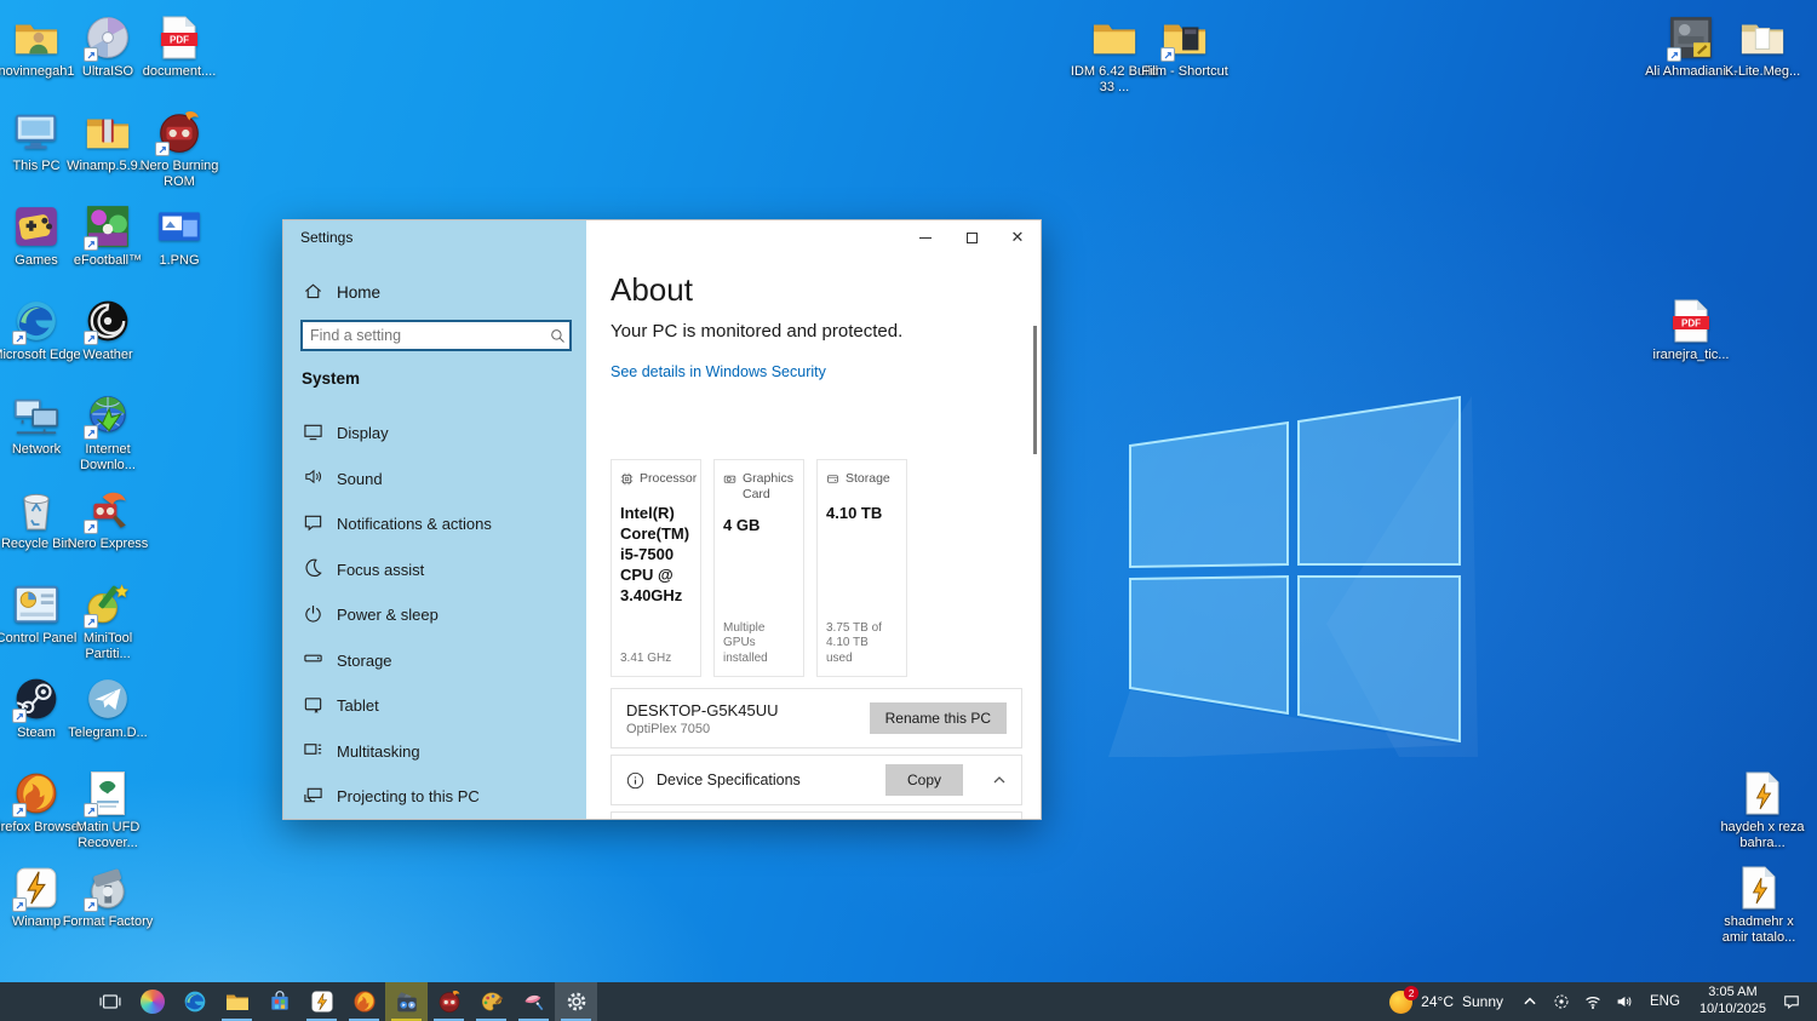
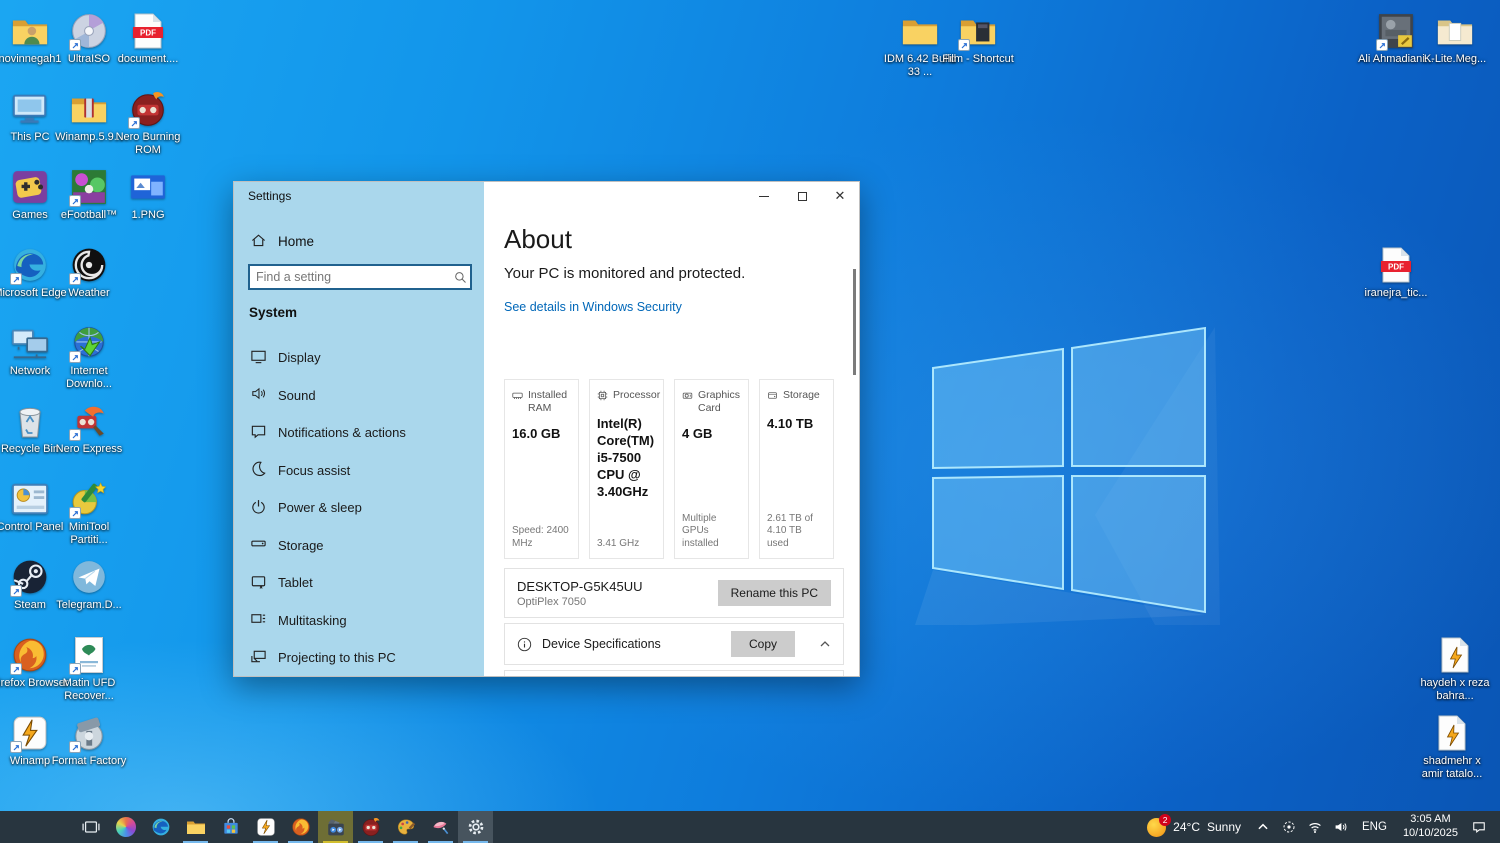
  novinnegah1
  UltraISO
  PDF
  document....
  This PC
  Winamp.5.9...
  Nero Burning ROM
  Games
  eFootball™
  1.PNG
  icrosoft Edge
  Weather
  Network
  Internet Downlo...
  Recycle Bin
  Nero Express
  Control Panel
  MiniTool Partiti...
  Steam
  Telegram.D...
  refox Browser
  Matin UFD Recover...
  Winamp
  Format Factory
  IDM 6.42 Build 33 ...
  Film - Shortcut
  Ali Ahmadiani...
  K-Lite.Meg...
  PDF
  iranejra_tic...
  haydeh x reza bahra...
  shadmehr x amir tatalo...
  Settings
  Home
  Find a setting
  System
  Display
  Sound
  Notifications & actions
  Focus assist
  Power & sleep
  Storage
  Tablet
  Multitasking
  Projecting to this PC
  ✕
  About
  Your PC is monitored and protected.
  See details in Windows Security
+ Installed RAM
+ 16.0 GB
+ Speed: 2400 MHz
  Processor
  Intel(R) Core(TM) i5-7500 CPU @ 3.40GHz
  3.41 GHz
  Graphics Card
  4 GB
  Multiple GPUs installed
  Storage
  4.10 TB
- 3.75 TB of 4.10 TB used
+ 2.61 TB of 4.10 TB used
  DESKTOP-G5K45UU
  OptiPlex 7050
  Rename this PC
  Device Specifications
  Copy
  2
  24°C
  Sunny
  ENG
  3:05 AM
  10/10/2025
